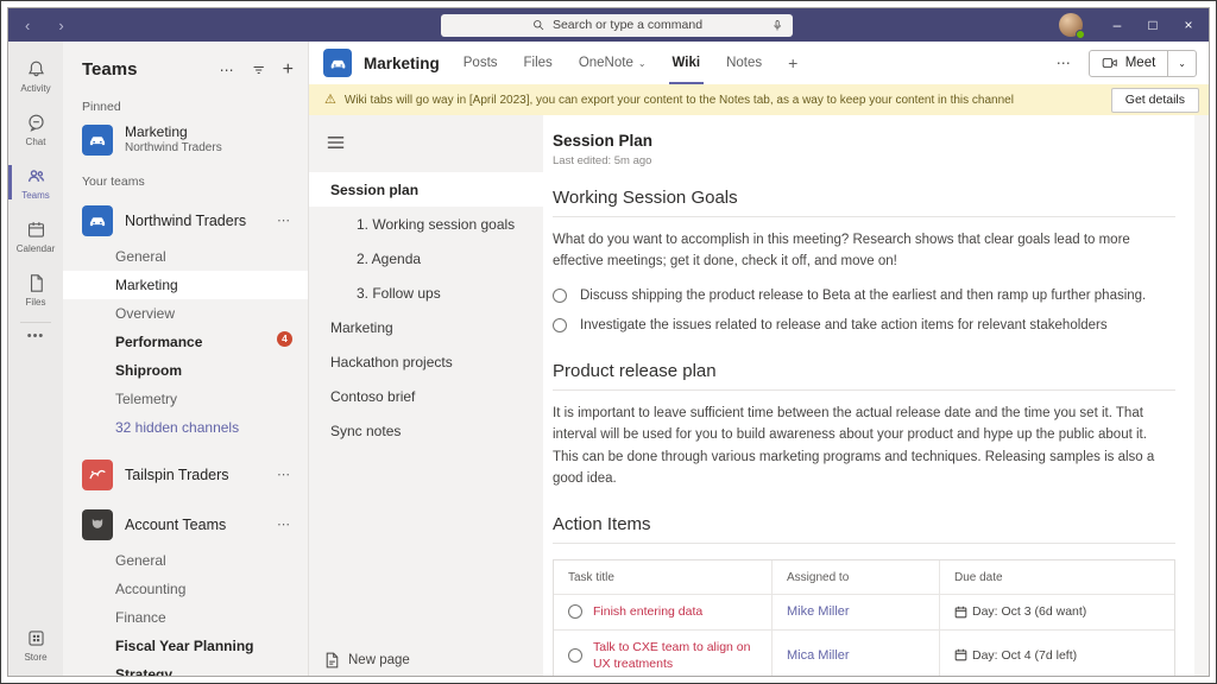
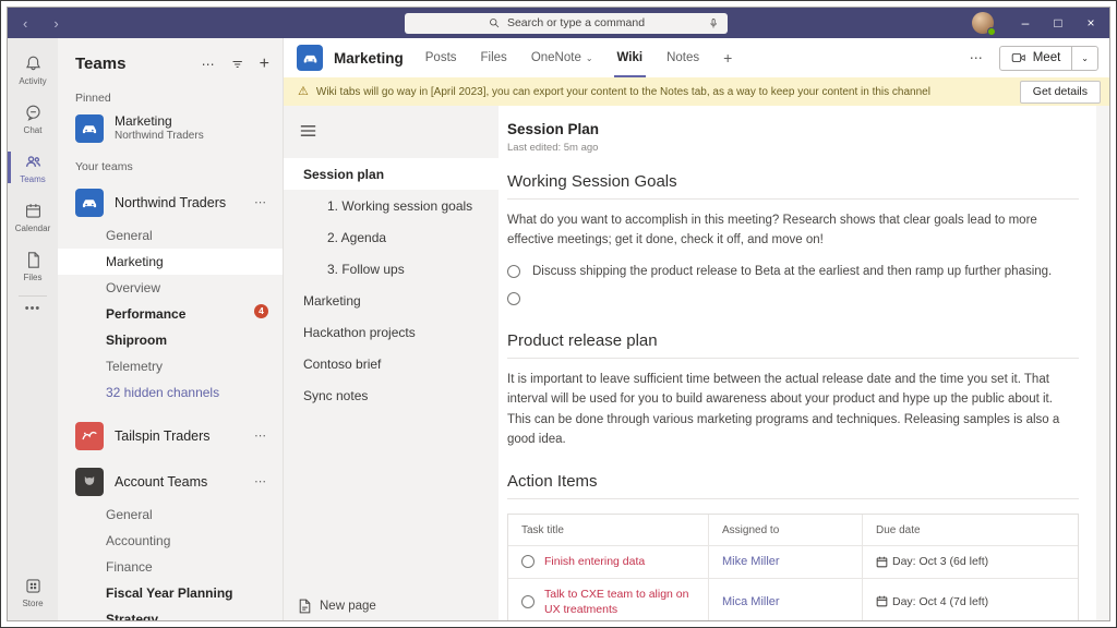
  ‹
  ›
  Search or type a command
  –
  □
  ×
  Activity
  Chat
  Teams
  Calendar
  Files
  •••
  Store
  Teams
  ⋯
  +
  Pinned
  Marketing
  Northwind Traders
  Your teams
  Northwind Traders
  ⋯
  General
  Marketing
  Overview
  Performance
  4
  Shiproom
  Telemetry
  32 hidden channels
  Tailspin Traders
  ⋯
  Account Teams
  ⋯
  General
  Accounting
  Finance
  Fiscal Year Planning
  Strategy
  Marketing
  Posts
  Files
  OneNote
  ⌄
  Wiki
  Notes
  +
  ⋯
  Meet
  ⌄
  ⚠
  Wiki tabs will go way in [April 2023], you can export your content to the Notes tab, as a way to keep your content in this channel
  Get details
  Session plan
  1. Working session goals
  2. Agenda
  3. Follow ups
  Marketing
  Hackathon projects
  Contoso brief
  Sync notes
  New page
  Session Plan
  Last edited: 5m ago
  Working Session Goals
  What do you want to accomplish in this meeting? Research shows that clear goals lead to more effective meetings; get it done, check it off, and move on!
  Discuss shipping the product release to Beta at the earliest and then ramp up further phasing.
- Investigate the issues related to release and take action items for relevant stakeholders
  Product release plan
  It is important to leave sufficient time between the actual release date and the time you set it. That interval will be used for you to build awareness about your product and hype up the public about it. This can be done through various marketing programs and techniques. Releasing samples is also a good idea.
  Action Items
  Task title
  Assigned to
  Due date
  Finish entering data
  Mike Miller
- Day: Oct 3 (6d want)
+ Day: Oct 3 (6d left)
  Talk to CXE team to align on UX treatments
  Mica Miller
  Day: Oct 4 (7d left)
